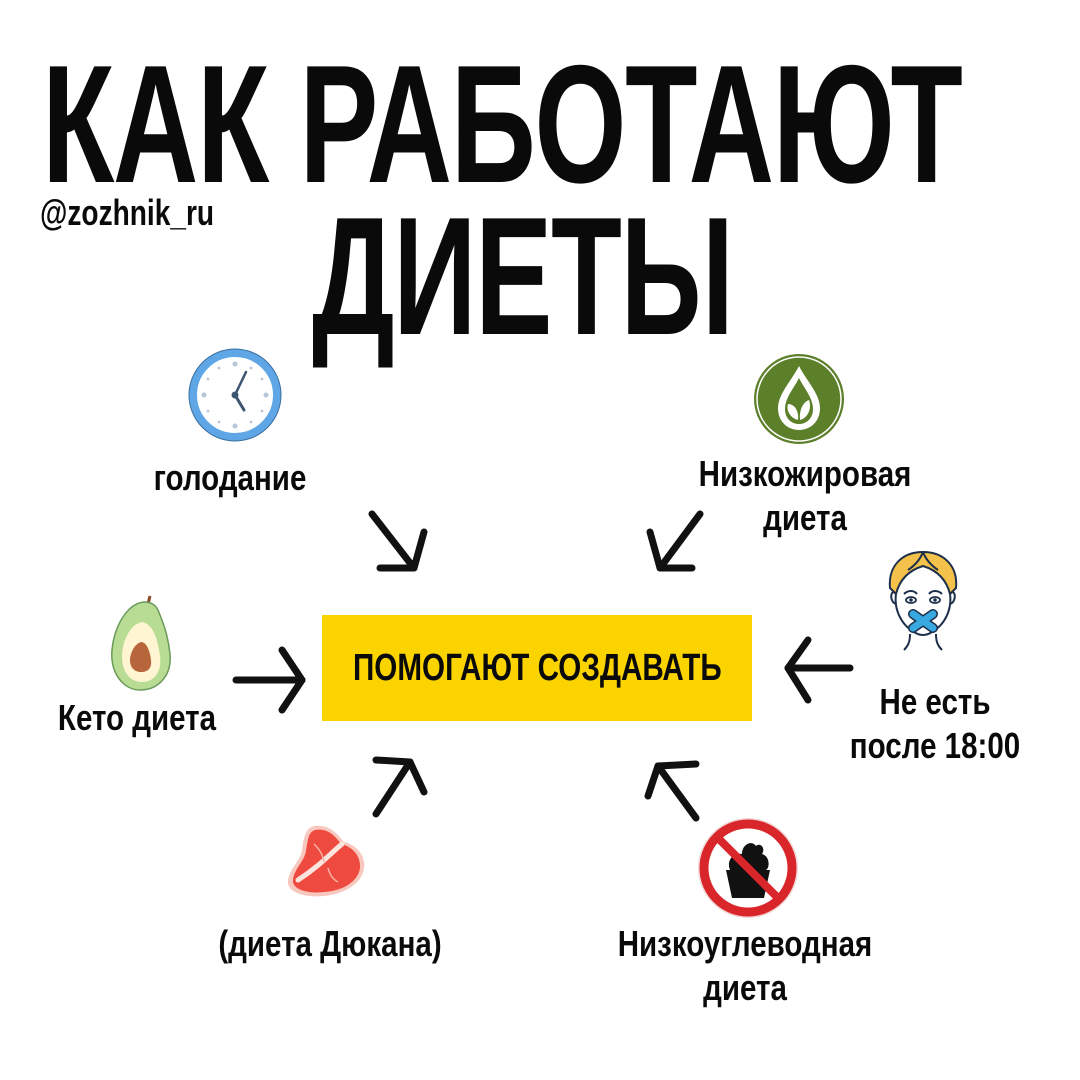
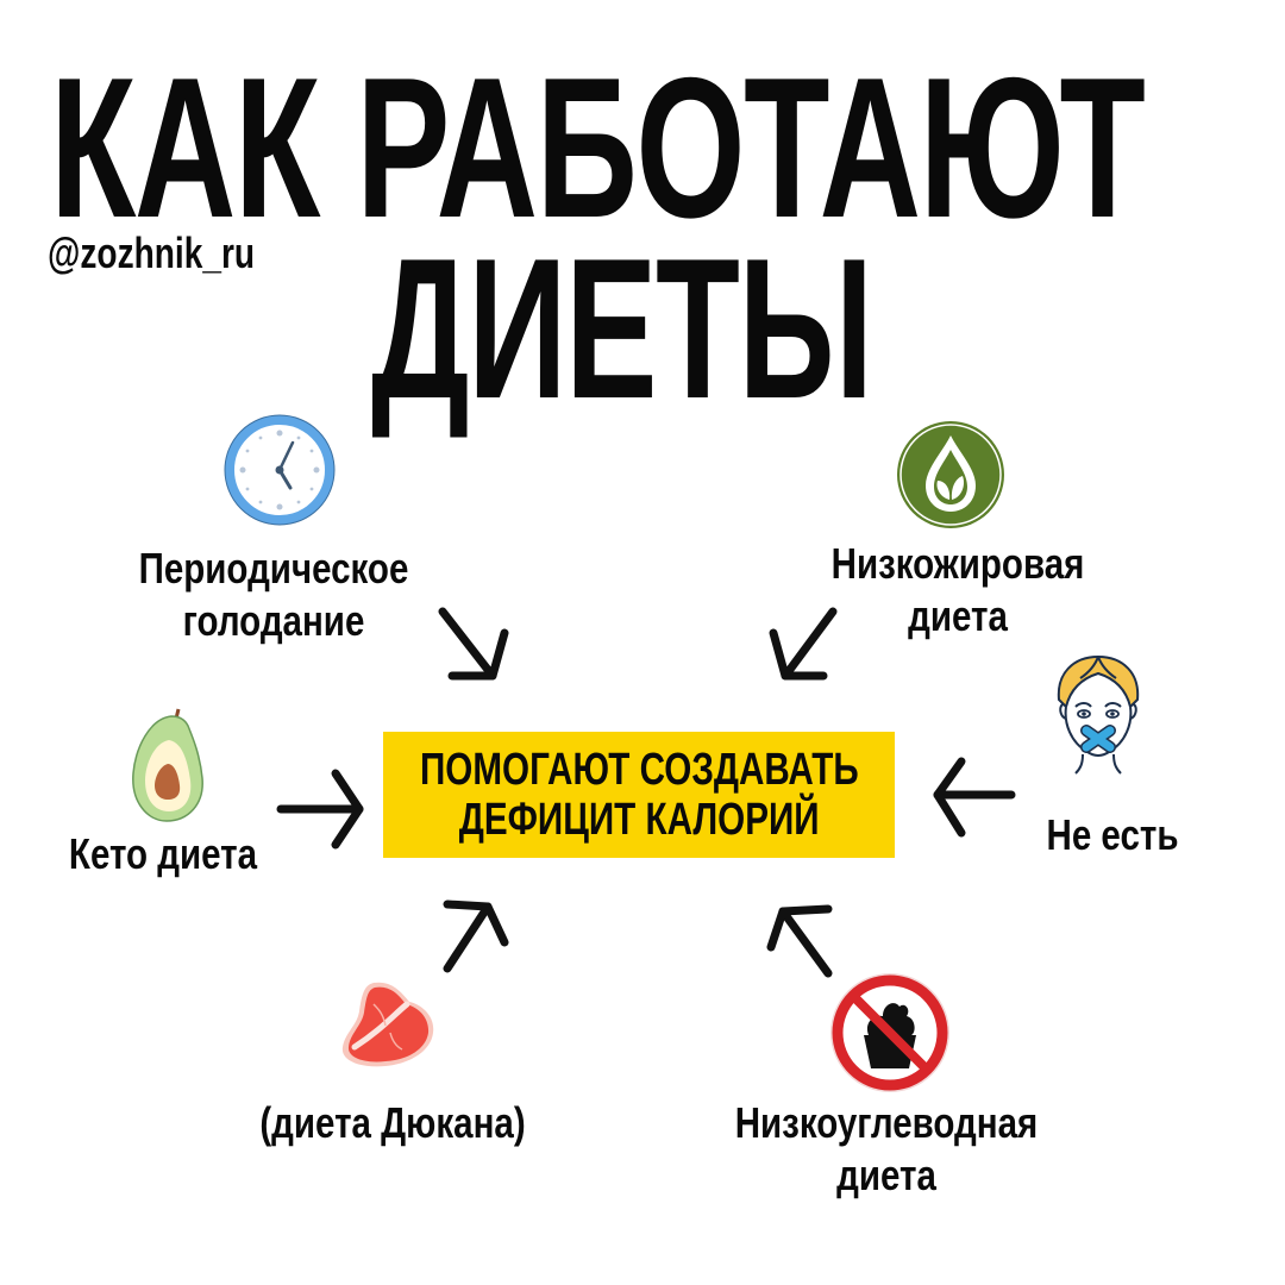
  КАК РАБОТАЮТ
  ДИЕТЫ
  @zozhnik_ru
+ Периодическое
  голодание
  Низкожировая
  диета
  Кето диета
  Не есть
- после 18:00
  (диета Дюкана)
  Низкоуглеводная
  диета
  ПОМОГАЮТ СОЗДАВАТЬ
+ ДЕФИЦИТ КАЛОРИЙ
